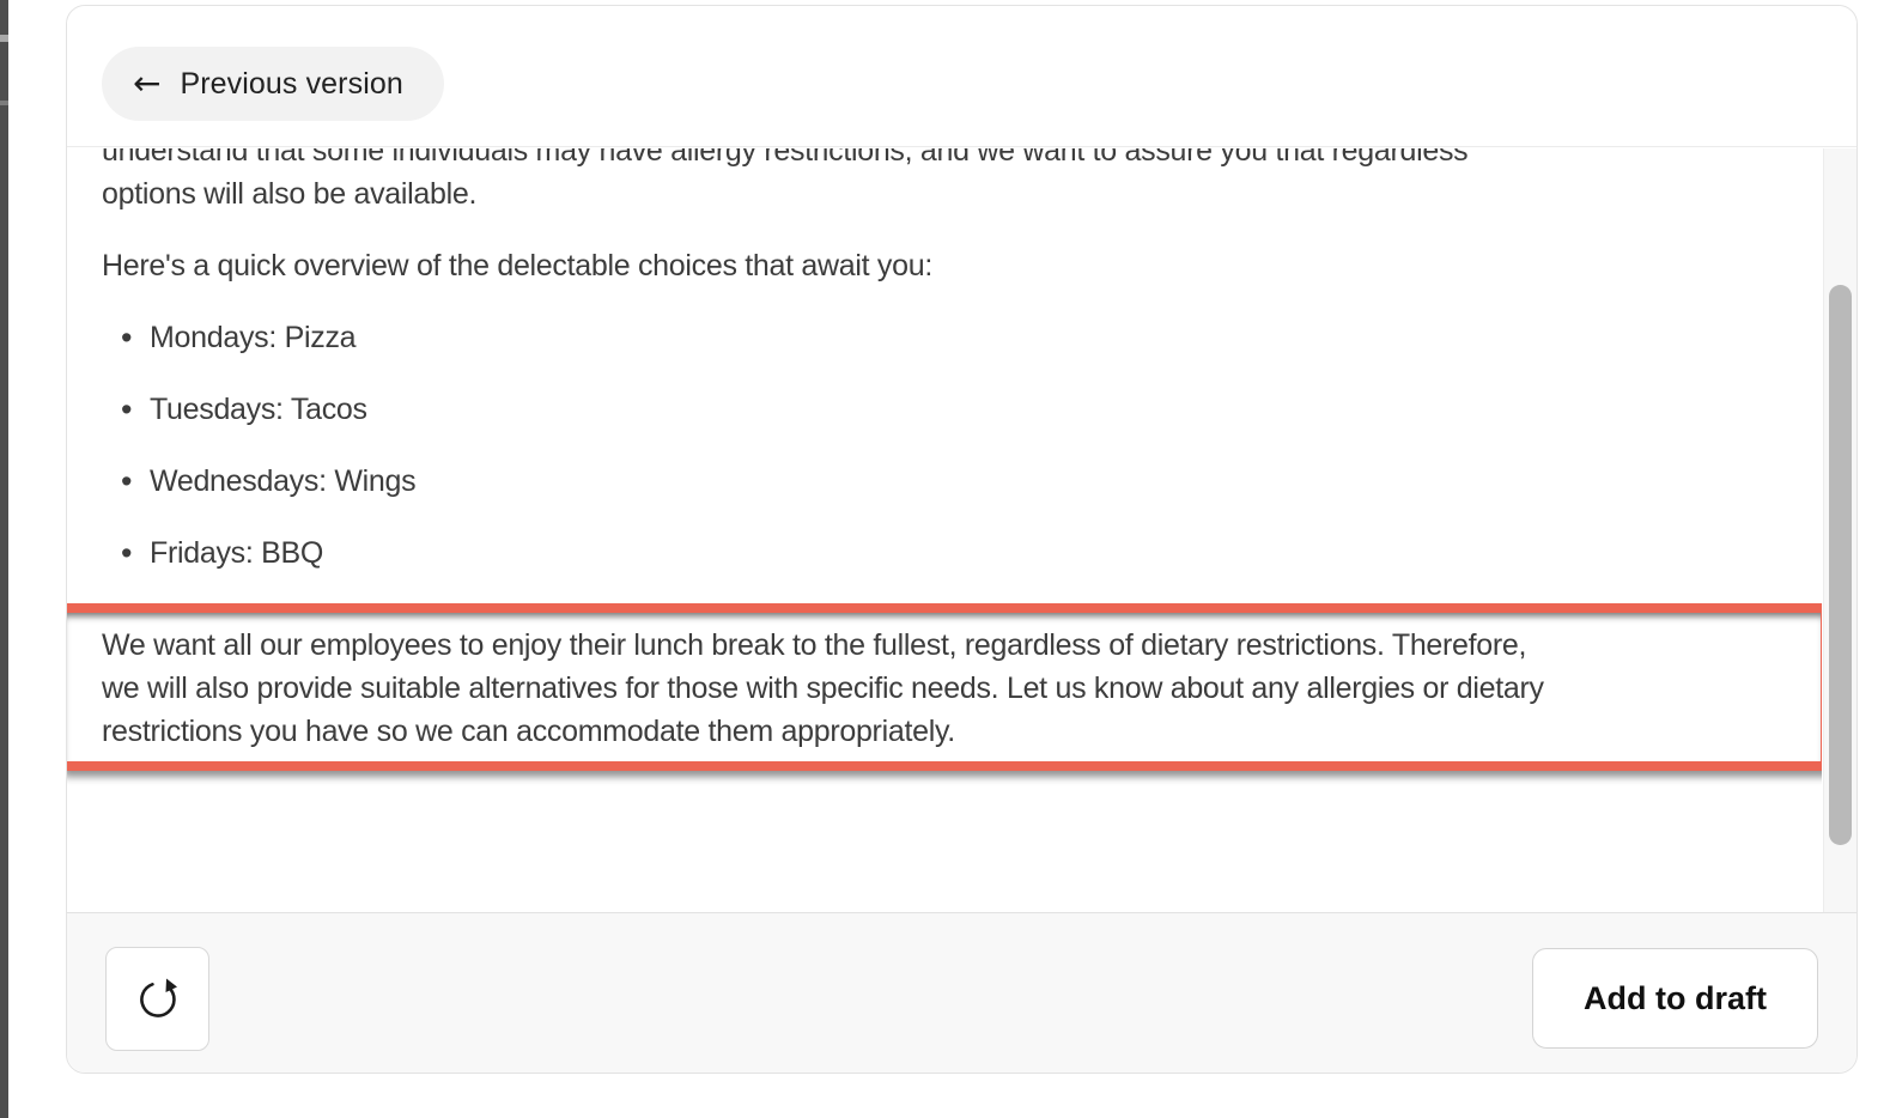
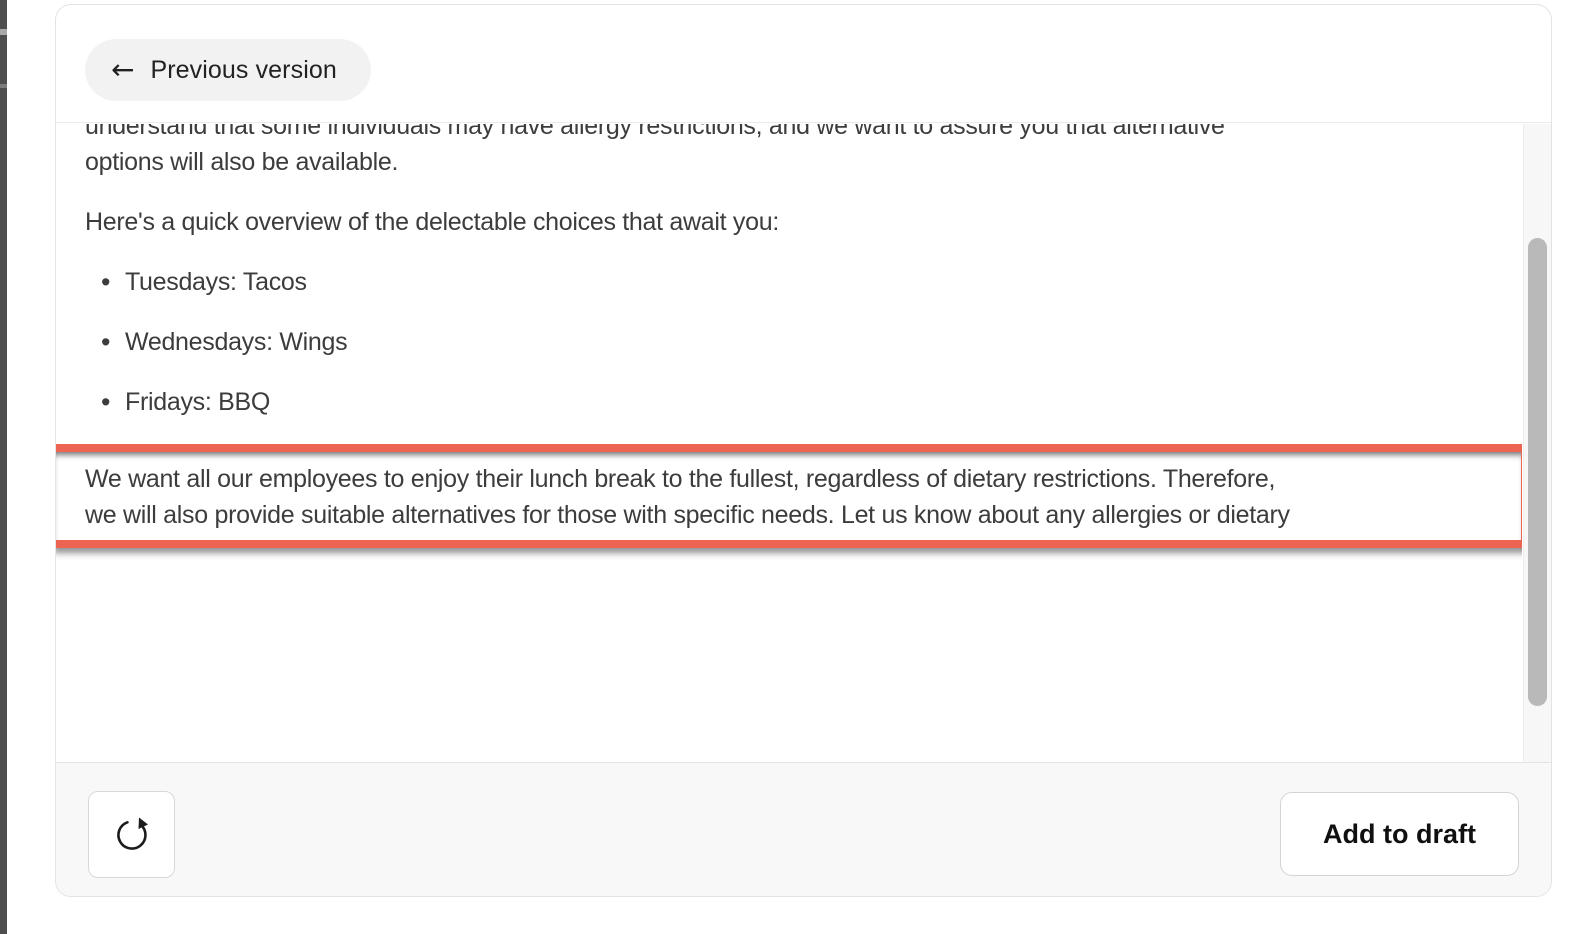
  ←
  Previous version
- understand that some individuals may have allergy restrictions, and we want to assure you that regardless
+ understand that some individuals may have allergy restrictions, and we want to assure you that alternative
  options will also be available.
  Here's a quick overview of the delectable choices that await you:
- Mondays: Pizza
  Tuesdays: Tacos
  Wednesdays: Wings
  Fridays: BBQ
  We want all our employees to enjoy their lunch break to the fullest, regardless of dietary restrictions. Therefore,
  we will also provide suitable alternatives for those with specific needs. Let us know about any allergies or dietary
- restrictions you have so we can accommodate them appropriately.
  Add to draft
